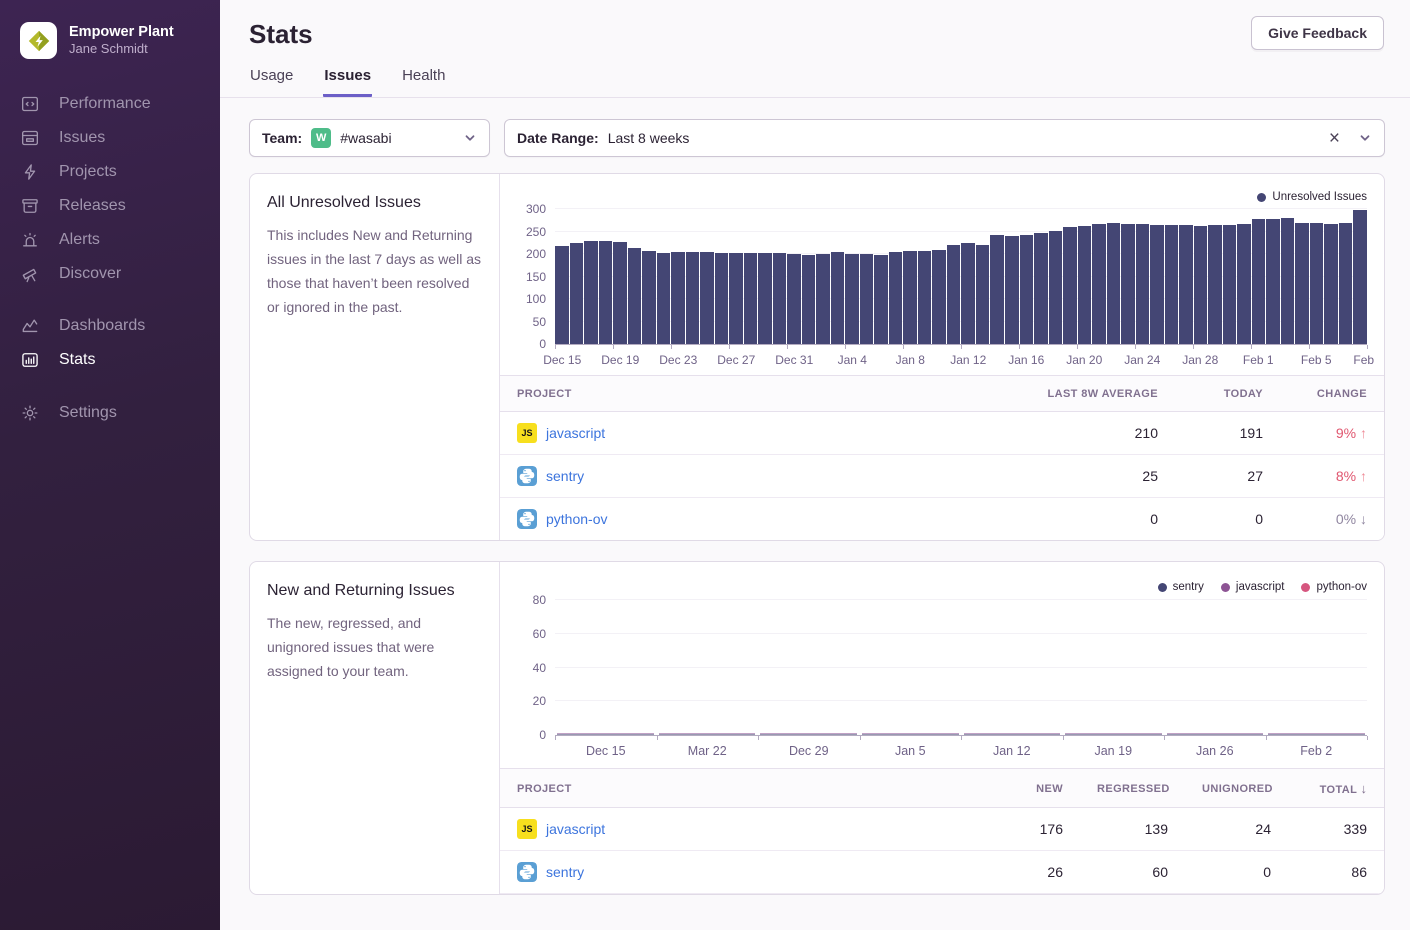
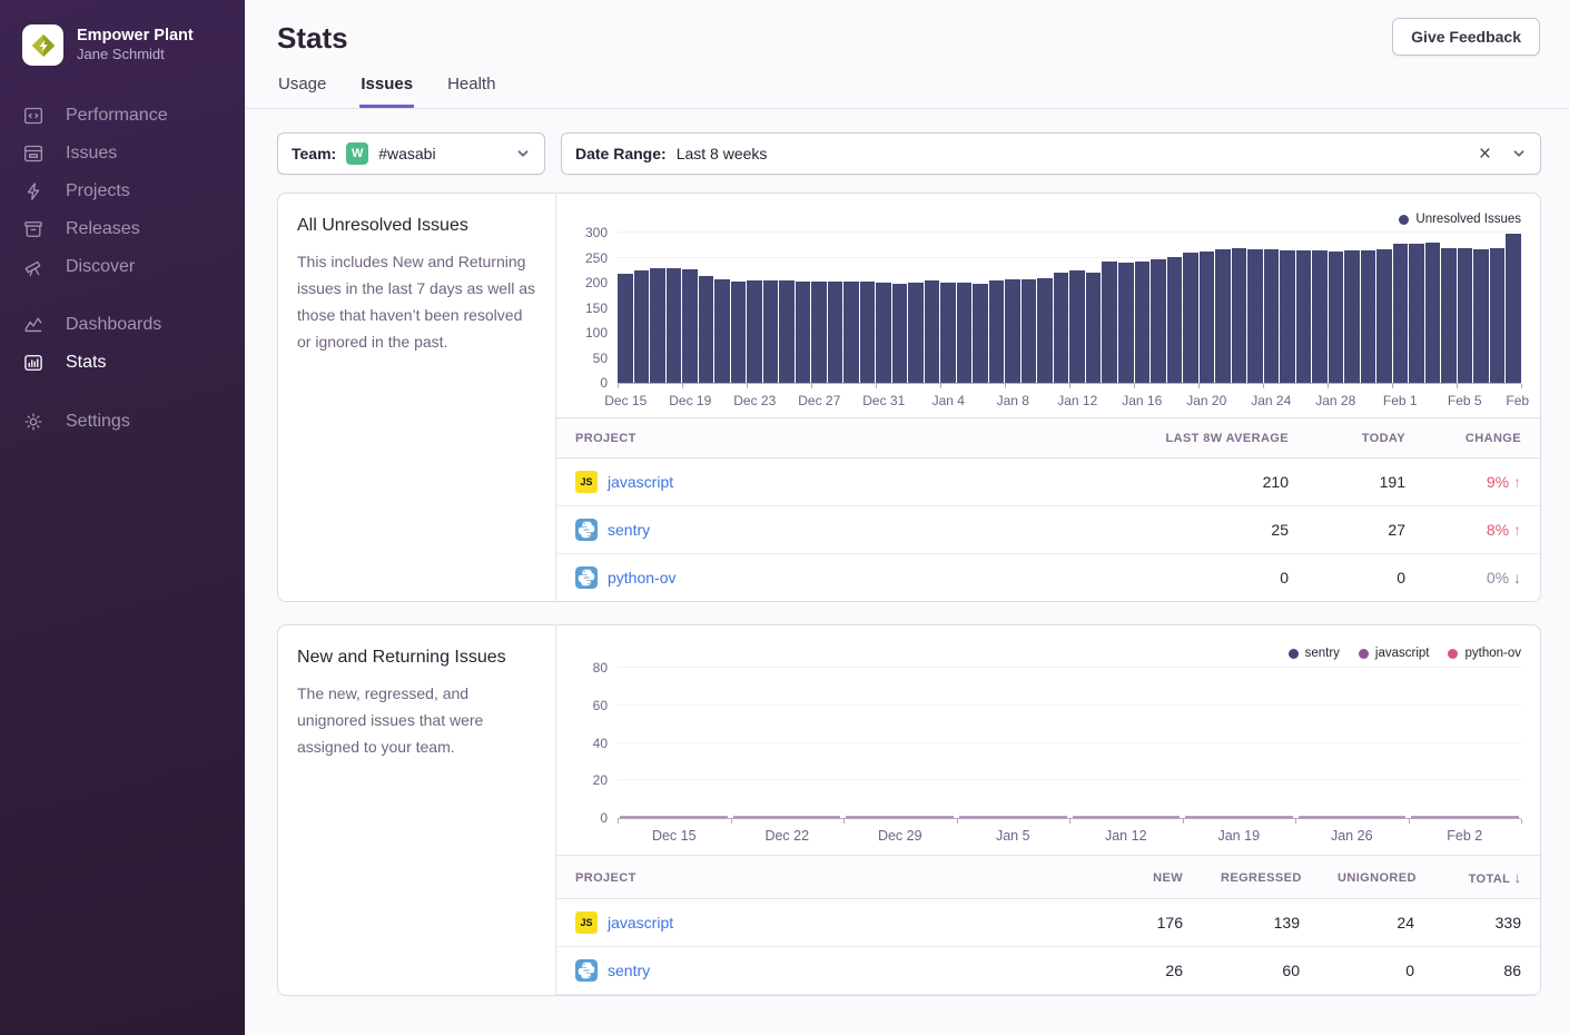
  Empower Plant
  Jane Schmidt
  Performance
  Issues
  Projects
  Releases
- Alerts
  Discover
  Dashboards
  Stats
  Settings
  Stats
  Give Feedback
  Usage
  Issues
  Health
  Team:
  W
  #wasabi
  Date Range:
  Last 8 weeks
  ×
  All Unresolved Issues
  This includes New and Returning issues in the last 7 days as well as those that haven’t been resolved or ignored in the past.
  Unresolved Issues
  0
  50
  100
  150
  200
  250
  300
  Dec 15
  Dec 19
  Dec 23
  Dec 27
  Dec 31
  Jan 4
  Jan 8
  Jan 12
  Jan 16
  Jan 20
  Jan 24
  Jan 28
  Feb 1
  Feb 5
  Feb
  PROJECT	LAST 8W AVERAGE	TODAY	CHANGE
  JS javascript	210	191	9% ↑
  sentry	25	27	8% ↑
  python-ov	0	0	0% ↓
  New and Returning Issues
  The new, regressed, and unignored issues that were assigned to your team.
  sentry
  javascript
  python-ov
  0
  20
  40
  60
  80
  Dec 15
- Mar 22
+ Dec 22
  Dec 29
  Jan 5
  Jan 12
  Jan 19
  Jan 26
  Feb 2
  PROJECT	NEW	REGRESSED	UNIGNORED	TOTAL ↓
  JS javascript	176	139	24	339
  sentry	26	60	0	86
